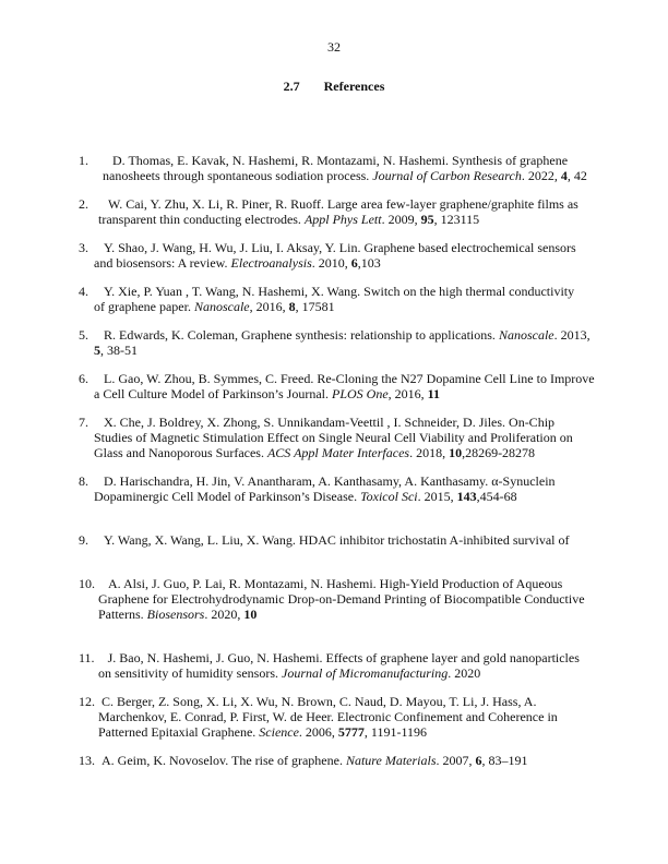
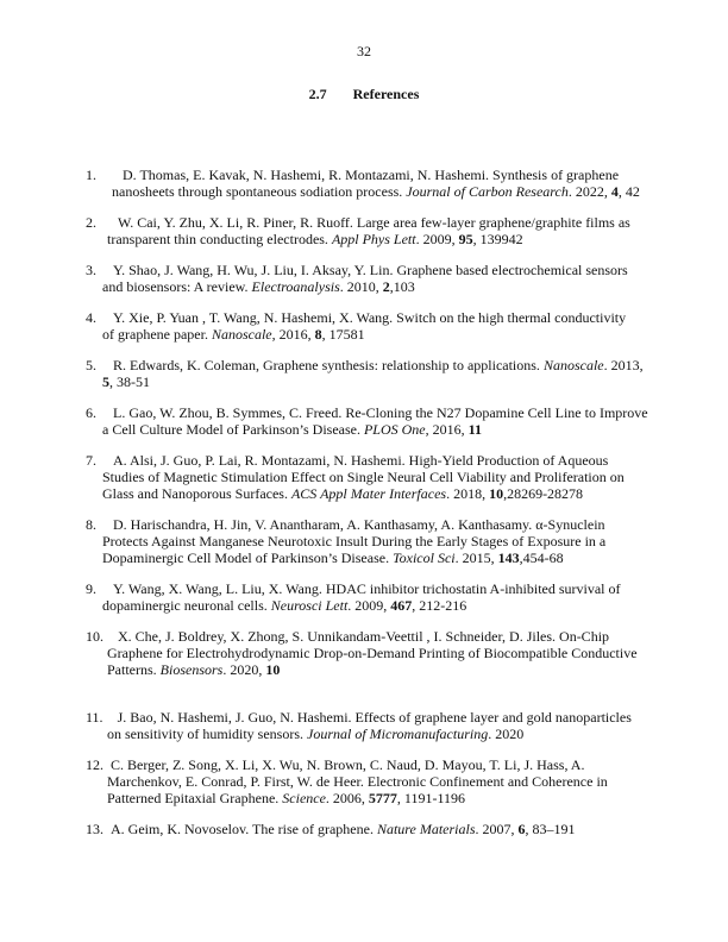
  32
  2.7 References
  1. D. Thomas, E. Kavak, N. Hashemi, R. Montazami, N. Hashemi. Synthesis of graphene
  nanosheets through spontaneous sodiation process. Journal of Carbon Research. 2022, 4, 42
  2. W. Cai, Y. Zhu, X. Li, R. Piner, R. Ruoff. Large area few-layer graphene/graphite films as
- transparent thin conducting electrodes. Appl Phys Lett. 2009, 95, 123115
+ transparent thin conducting electrodes. Appl Phys Lett. 2009, 95, 139942
  3. Y. Shao, J. Wang, H. Wu, J. Liu, I. Aksay, Y. Lin. Graphene based electrochemical sensors
- and biosensors: A review. Electroanalysis. 2010, 6,103
+ and biosensors: A review. Electroanalysis. 2010, 2,103
  4. Y. Xie, P. Yuan , T. Wang, N. Hashemi, X. Wang. Switch on the high thermal conductivity
  of graphene paper. Nanoscale, 2016, 8, 17581
  5. R. Edwards, K. Coleman, Graphene synthesis: relationship to applications. Nanoscale. 2013,
  5, 38-51
  6. L. Gao, W. Zhou, B. Symmes, C. Freed. Re-Cloning the N27 Dopamine Cell Line to Improve
- a Cell Culture Model of Parkinson’s Journal. PLOS One, 2016, 11
+ a Cell Culture Model of Parkinson’s Disease. PLOS One, 2016, 11
- 7. X. Che, J. Boldrey, X. Zhong, S. Unnikandam-Veettil , I. Schneider, D. Jiles. On-Chip
+ 7. A. Alsi, J. Guo, P. Lai, R. Montazami, N. Hashemi. High-Yield Production of Aqueous
  Studies of Magnetic Stimulation Effect on Single Neural Cell Viability and Proliferation on
  Glass and Nanoporous Surfaces. ACS Appl Mater Interfaces. 2018, 10,28269-28278
  8. D. Harischandra, H. Jin, V. Anantharam, A. Kanthasamy, A. Kanthasamy. α-Synuclein
+ Protects Against Manganese Neurotoxic Insult During the Early Stages of Exposure in a
  Dopaminergic Cell Model of Parkinson’s Disease. Toxicol Sci. 2015, 143,454-68
  9. Y. Wang, X. Wang, L. Liu, X. Wang. HDAC inhibitor trichostatin A-inhibited survival of
+ dopaminergic neuronal cells. Neurosci Lett. 2009, 467, 212-216
- 10. A. Alsi, J. Guo, P. Lai, R. Montazami, N. Hashemi. High-Yield Production of Aqueous
+ 10. X. Che, J. Boldrey, X. Zhong, S. Unnikandam-Veettil , I. Schneider, D. Jiles. On-Chip
  Graphene for Electrohydrodynamic Drop-on-Demand Printing of Biocompatible Conductive
  Patterns. Biosensors. 2020, 10
  11. J. Bao, N. Hashemi, J. Guo, N. Hashemi. Effects of graphene layer and gold nanoparticles
  on sensitivity of humidity sensors. Journal of Micromanufacturing. 2020
  12. C. Berger, Z. Song, X. Li, X. Wu, N. Brown, C. Naud, D. Mayou, T. Li, J. Hass, A.
  Marchenkov, E. Conrad, P. First, W. de Heer. Electronic Confinement and Coherence in
  Patterned Epitaxial Graphene. Science. 2006, 5777, 1191-1196
  13. A. Geim, K. Novoselov. The rise of graphene. Nature Materials. 2007, 6, 83–191
